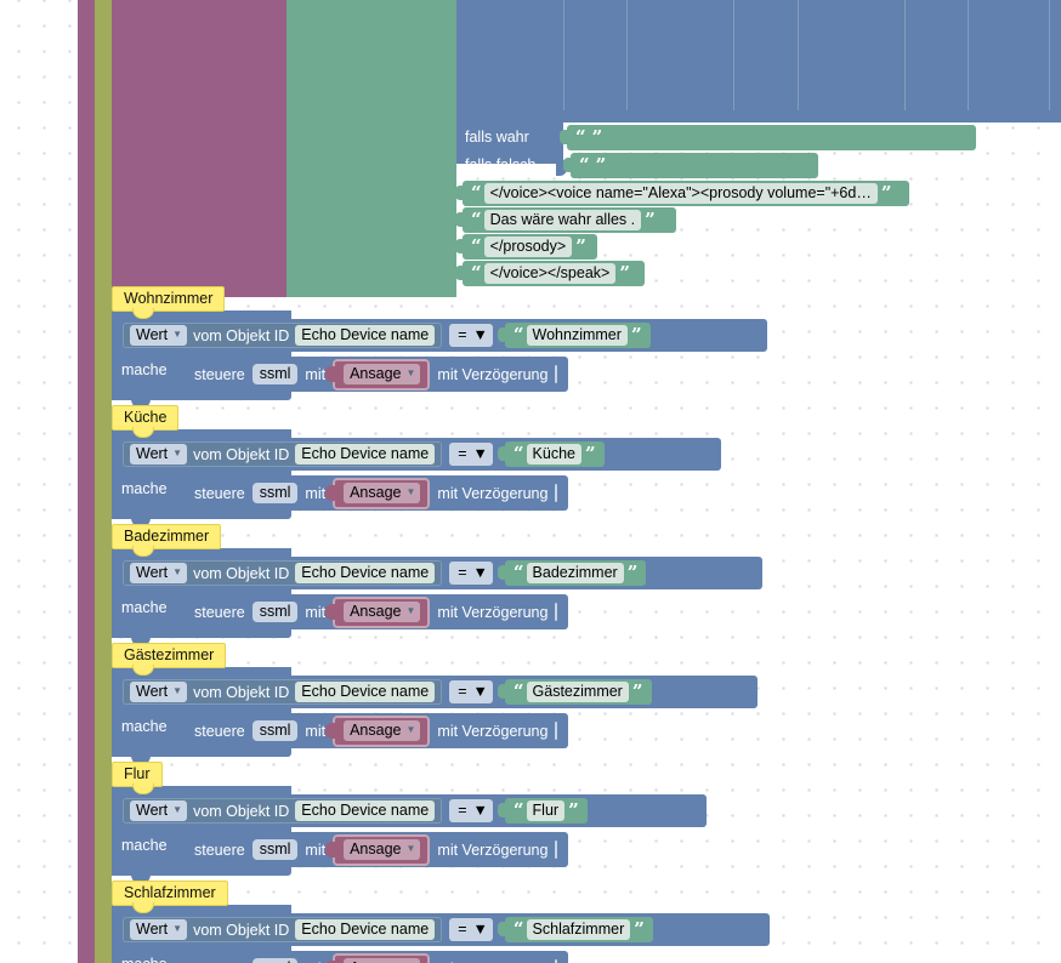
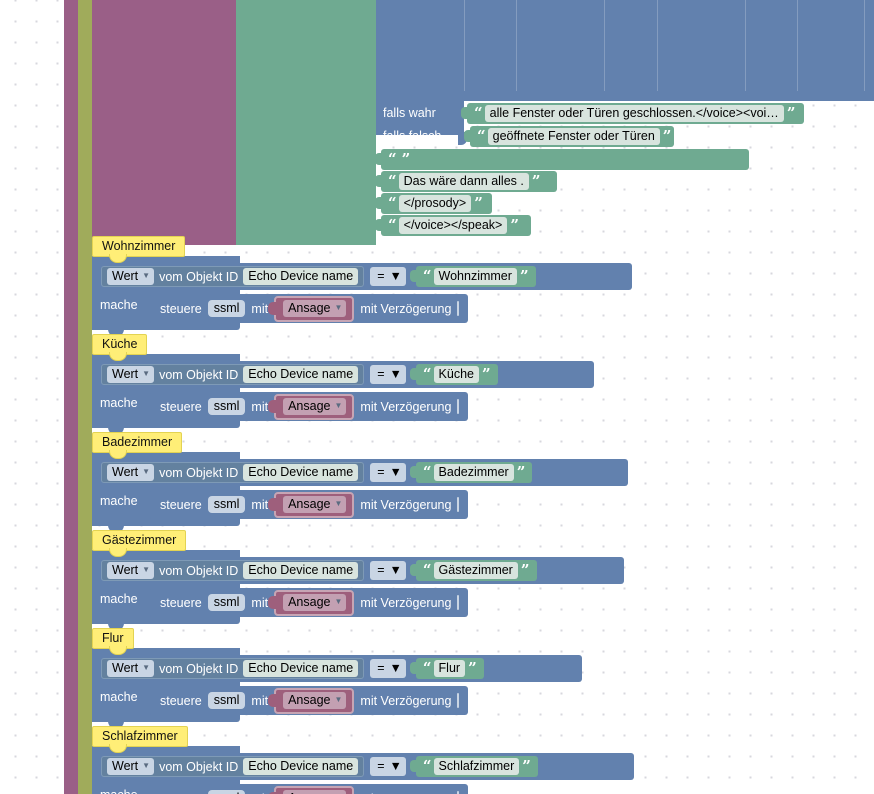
  falls wahr
  “
+ alle Fenster oder Türen geschlossen.</voice><voi…
  ”
  falls falsch
  “
+ geöffnete Fenster oder Türen
  ”
  “
- </voice><voice name="Alexa"><prosody volume="+6d…
  ”
  “
- Das wäre wahr alles .
+ Das wäre dann alles .
  ”
  “
  </prosody>
  ”
  “
  </voice></speak>
  ”
  Wohnzimmer
  mache
  Küche
  mache
  Badezimmer
  mache
  Gästezimmer
  mache
  Flur
  mache
  Schlafzimmer
  Wert
  ▼
  vom Objekt ID
  Echo Device name
  =
  ▼
  “
  Wohnzimmer
  ”
  steuere
  ssml
  mit
  Ansage
  ▼
  mit Verzögerung
  Wert
  ▼
  vom Objekt ID
  Echo Device name
  =
  ▼
  “
  Küche
  ”
  steuere
  ssml
  mit
  Ansage
  ▼
  mit Verzögerung
  Wert
  ▼
  vom Objekt ID
  Echo Device name
  =
  ▼
  “
  Badezimmer
  ”
  steuere
  ssml
  mit
  Ansage
  ▼
  mit Verzögerung
  Wert
  ▼
  vom Objekt ID
  Echo Device name
  =
  ▼
  “
  Gästezimmer
  ”
  steuere
  ssml
  mit
  Ansage
  ▼
  mit Verzögerung
  Wert
  ▼
  vom Objekt ID
  Echo Device name
  =
  ▼
  “
  Flur
  ”
  steuere
  ssml
  mit
  Ansage
  ▼
  mit Verzögerung
  Wert
  ▼
  vom Objekt ID
  Echo Device name
  =
  ▼
  “
  Schlafzimmer
  ”
